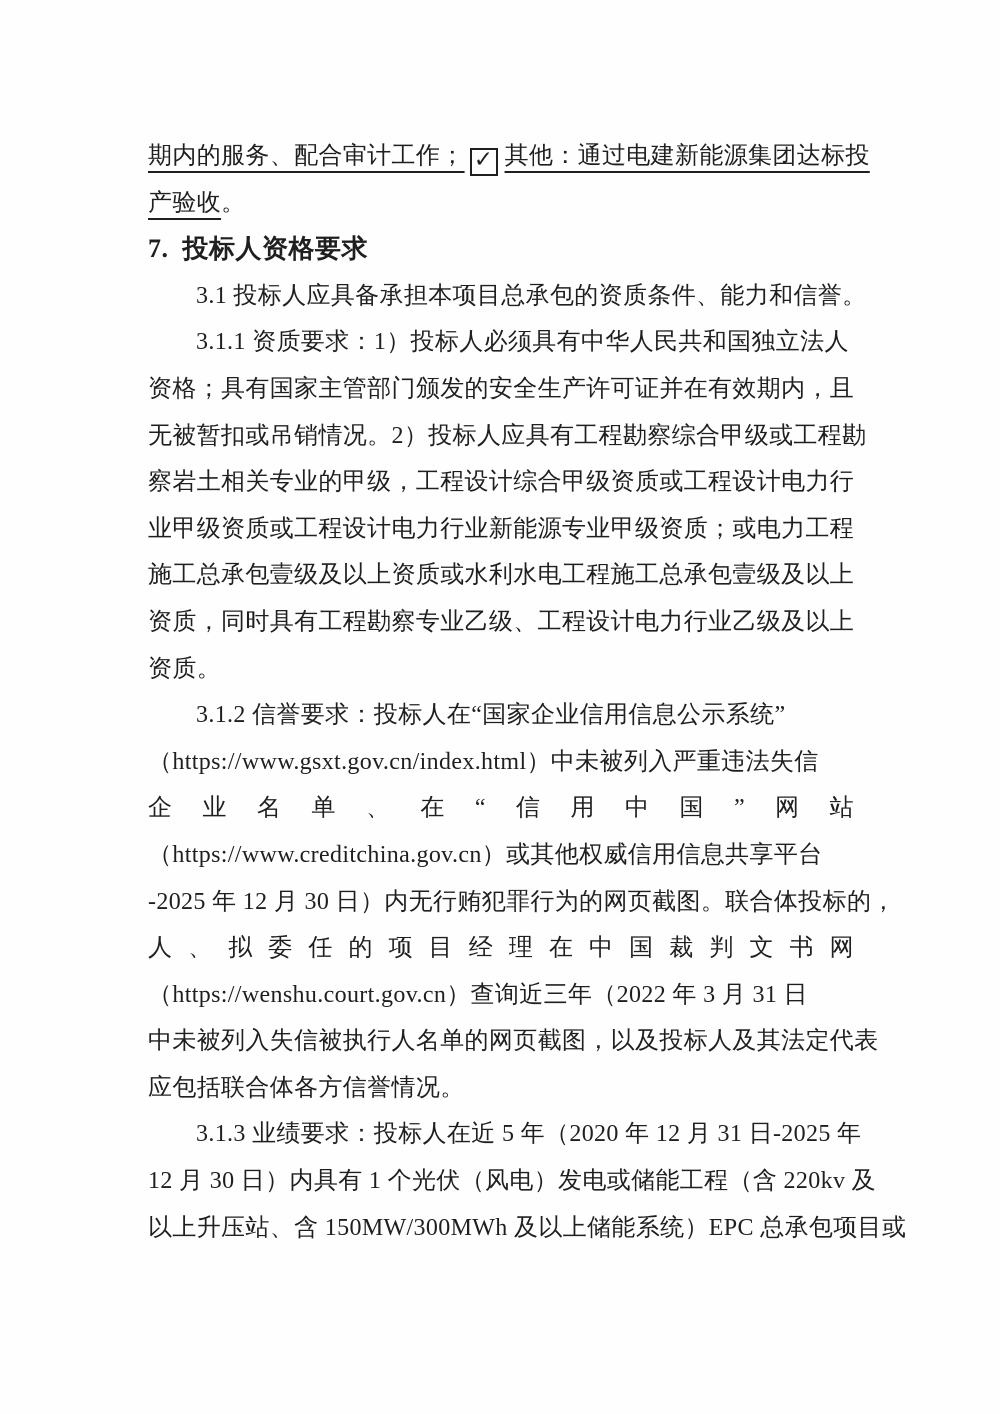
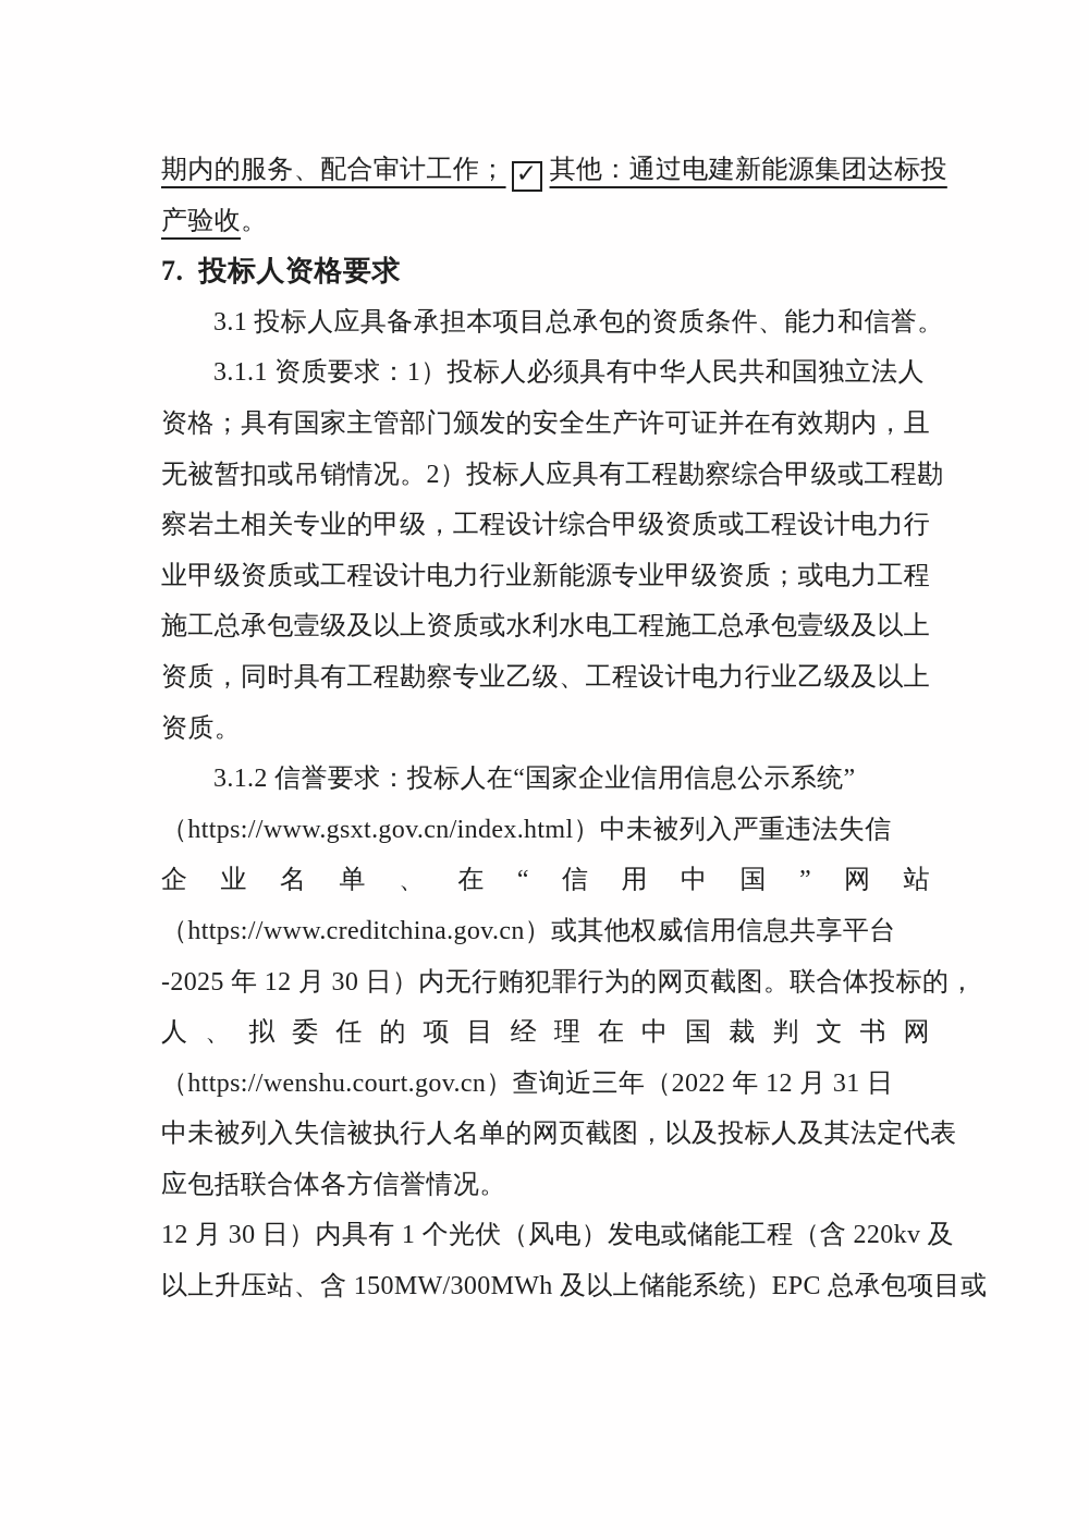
  期内的服务、配合审计工作；
  ✓
  其他：通过电建新能源集团达标投
  产验收。
  7. 投标人资格要求
  3.1 投标人应具备承担本项目总承包的资质条件、能力和信誉。
  3.1.1 资质要求：1）投标人必须具有中华人民共和国独立法人
  资格；具有国家主管部门颁发的安全生产许可证并在有效期内，且
  无被暂扣或吊销情况。2）投标人应具有工程勘察综合甲级或工程勘
  察岩土相关专业的甲级，工程设计综合甲级资质或工程设计电力行
  业甲级资质或工程设计电力行业新能源专业甲级资质；或电力工程
  施工总承包壹级及以上资质或水利水电工程施工总承包壹级及以上
  资质，同时具有工程勘察专业乙级、工程设计电力行业乙级及以上
  资质。
  3.1.2 信誉要求：投标人在“国家企业信用信息公示系统”
  （https://www.gsxt.gov.cn/index.html）中未被列入严重违法失信
  企业名单、在“信用中国”网站
  （https://www.creditchina.gov.cn）或其他权威信用信息共享平台
  -2025 年 12 月 30 日）内无行贿犯罪行为的网页截图。联合体投标的，
  人、拟委任的项目经理在中国裁判文书网
- （https://wenshu.court.gov.cn）查询近三年（2022 年 3 月 31 日
+ （https://wenshu.court.gov.cn）查询近三年（2022 年 12 月 31 日
  中未被列入失信被执行人名单的网页截图，以及投标人及其法定代表
  应包括联合体各方信誉情况。
- 3.1.3 业绩要求：投标人在近 5 年（2020 年 12 月 31 日-2025 年
  12 月 30 日）内具有 1 个光伏（风电）发电或储能工程（含 220kv 及
  以上升压站、含 150MW/300MWh 及以上储能系统）EPC 总承包项目或
